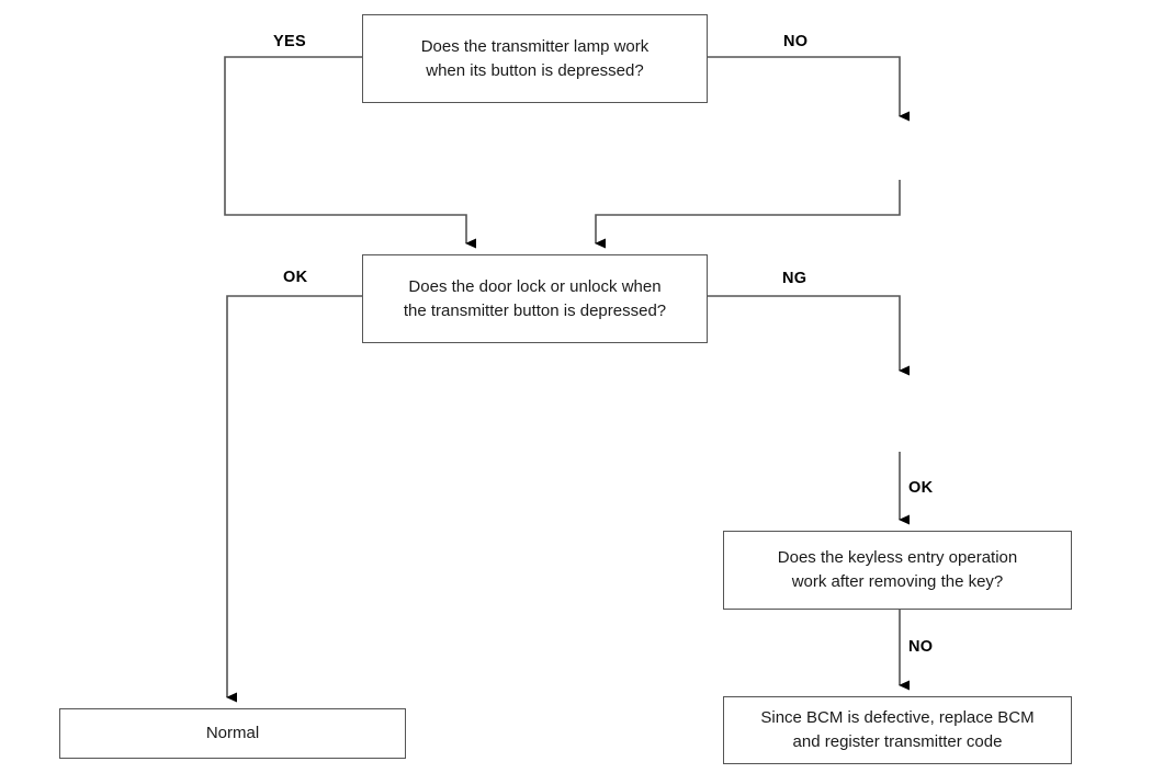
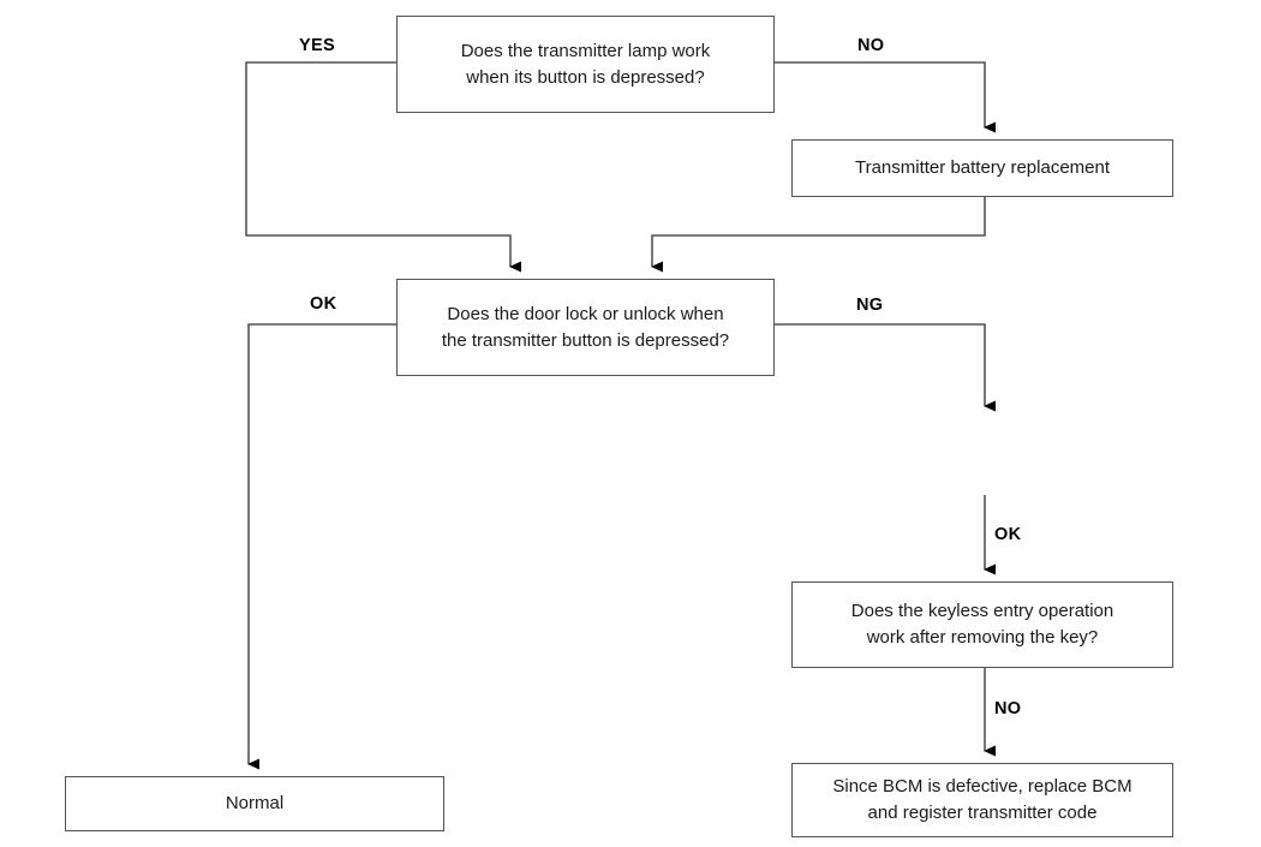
  Does the transmitter lamp work
  when its button is depressed?
+ Transmitter battery replacement
  Does the door lock or unlock when
  the transmitter button is depressed?
  Does the keyless entry operation
  work after removing the key?
  Since BCM is defective, replace BCM
  and register transmitter code
  Normal
  YES
  NO
  OK
  NG
  OK
  NO
